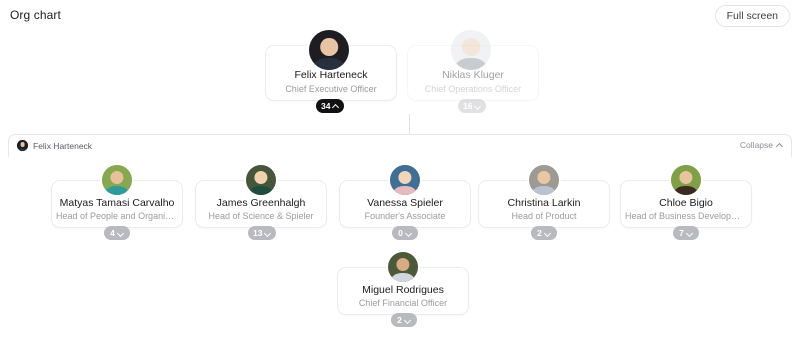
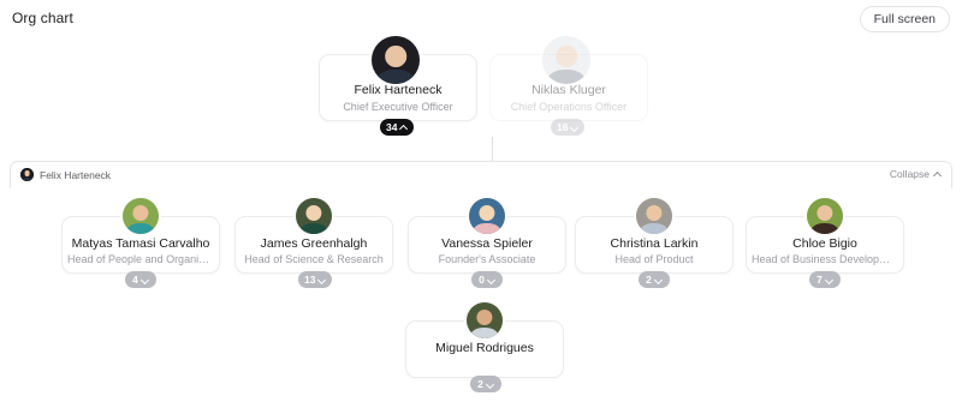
  Org chart
  Full screen
  Felix Harteneck
  Chief Executive Officer
  34
  Niklas Kluger
  Chief Operations Officer
  16
  Felix Harteneck
  Collapse
  Matyas Tamasi Carvalho
  Head of People and Organisat
  4
  James Greenhalgh
- Head of Science & Spieler
+ Head of Science & Research
  13
  Vanessa Spieler
  Founder's Associate
  0
  Christina Larkin
  Head of Product
  2
  Chloe Bigio
  Head of Business Developmen
  7
  Miguel Rodrigues
- Chief Financial Officer
  2
